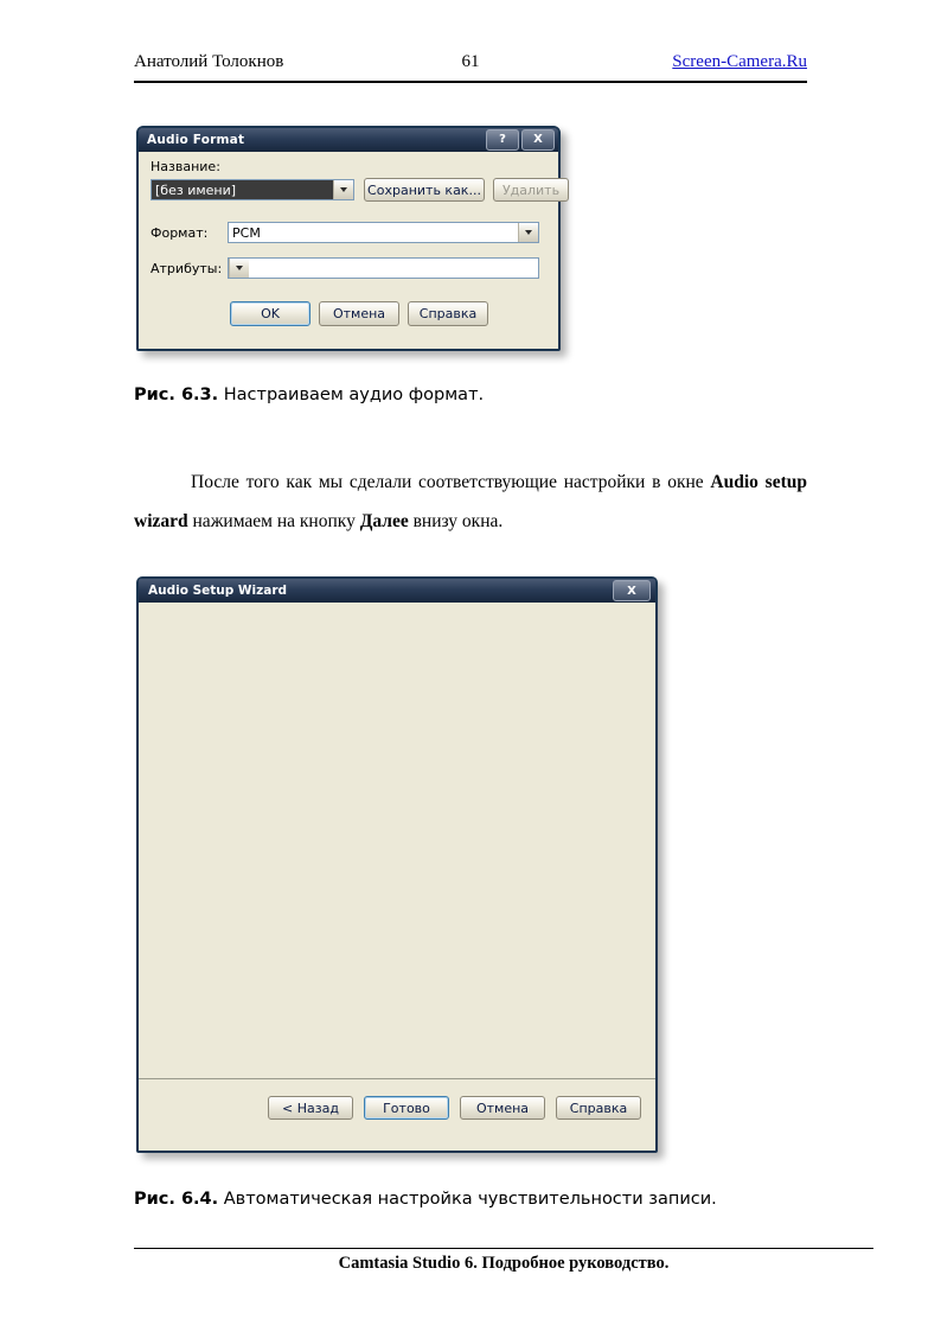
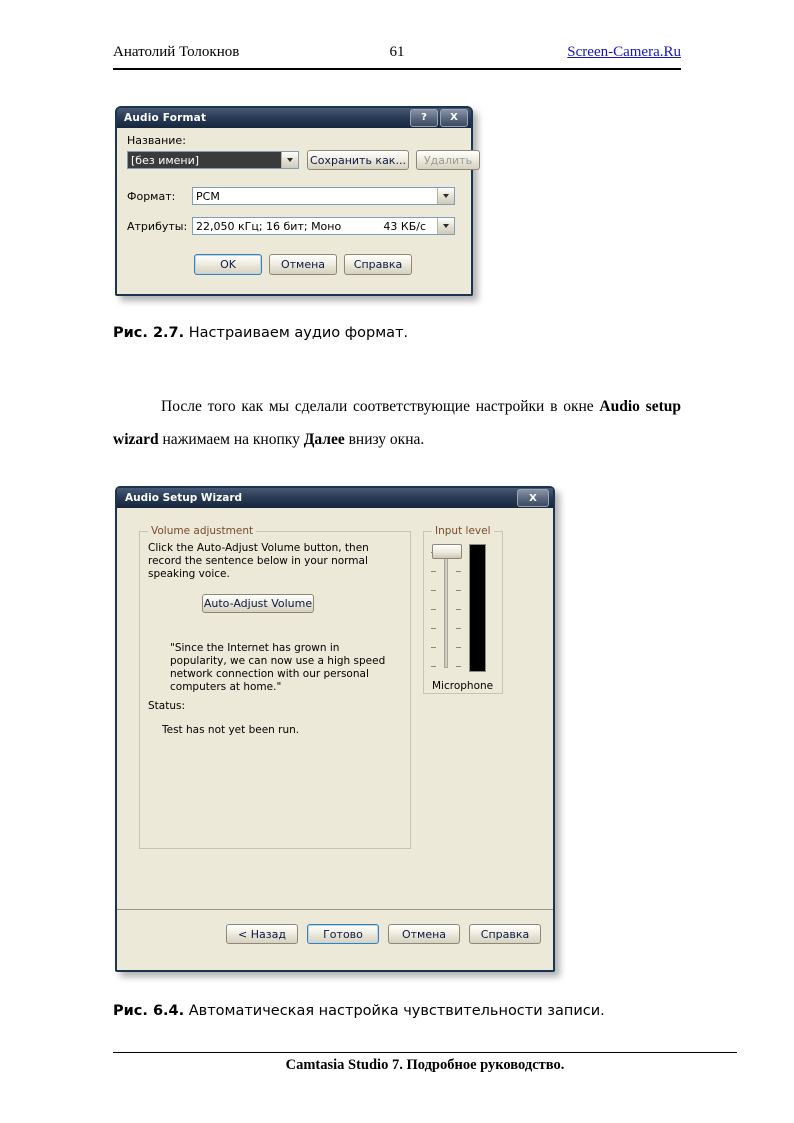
  Анатолий Толокнов
  61
  Screen-Camera.Ru
  Audio Format
  ?
  X
  Название:
  [без имени]
  Сохранить как...
  Удалить
  Формат:
  PCM
  Атрибуты:
+ 22,050 кГц; 16 бит; Моно
+ 43 КБ/с
  OK
  Отмена
  Справка
- Рис. 6.3. Настраиваем аудио формат.
+ Рис. 2.7. Настраиваем аудио формат.
  После того как мы сделали соответствующие настройки в окне Audio setup wizard нажимаем на кнопку Далее внизу окна.
  Audio Setup Wizard
  X
+ Volume adjustment
+ Click the Auto-Adjust Volume button, then record the sentence below in your normal speaking voice.
+ Auto-Adjust Volume
+ "Since the Internet has grown in popularity, we can now use a high speed network connection with our personal computers at home."
+ Status:
+ Test has not yet been run.
+ Input level
+ Microphone
  < Назад
  Готово
  Отмена
  Справка
  Рис. 6.4. Автоматическая настройка чувствительности записи.
- Camtasia Studio 6. Подробное руководство.
+ Camtasia Studio 7. Подробное руководство.
